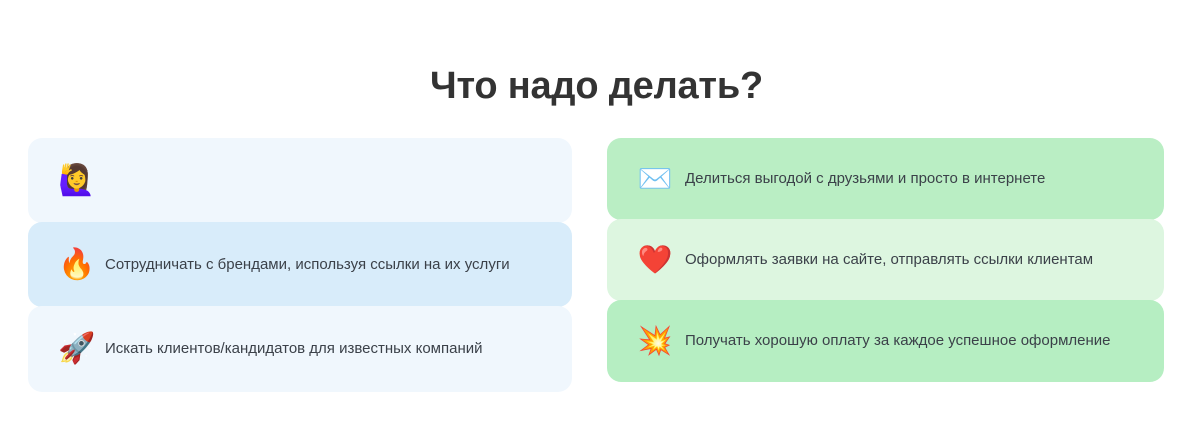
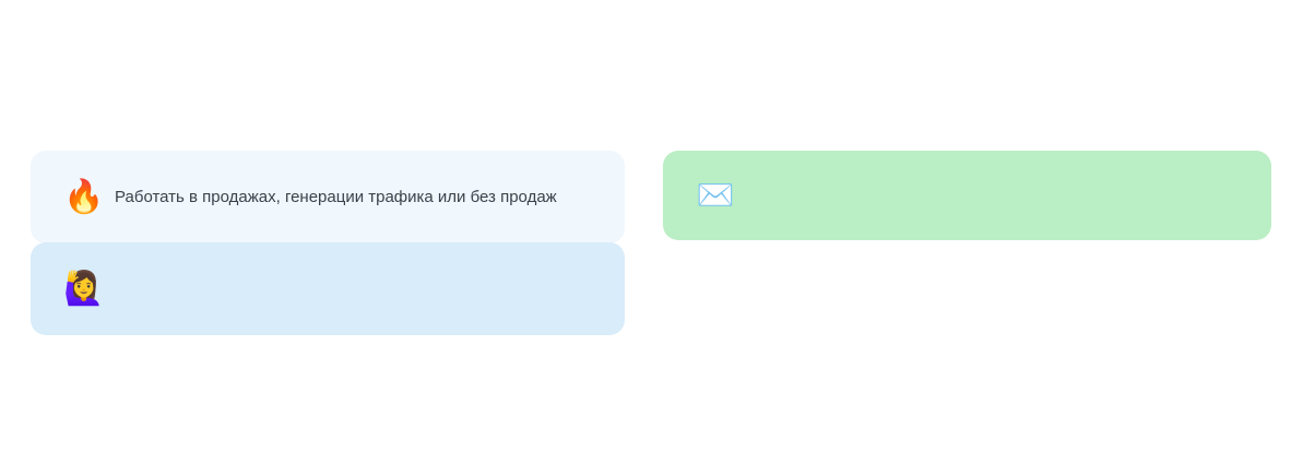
- Что надо делать?
- 🙋‍♀️
+ 🔥
+ Работать в продажах, генерации трафика или без продаж
- 🔥
+ 🙋‍♀️
- Сотрудничать с брендами, используя ссылки на их услуги
- 🚀
- Искать клиентов/кандидатов для известных компаний
  ✉️
- Делиться выгодой с друзьями и просто в интернете
- ❤️
- Оформлять заявки на сайте, отправлять ссылки клиентам
- 💥
- Получать хорошую оплату за каждое успешное оформление
